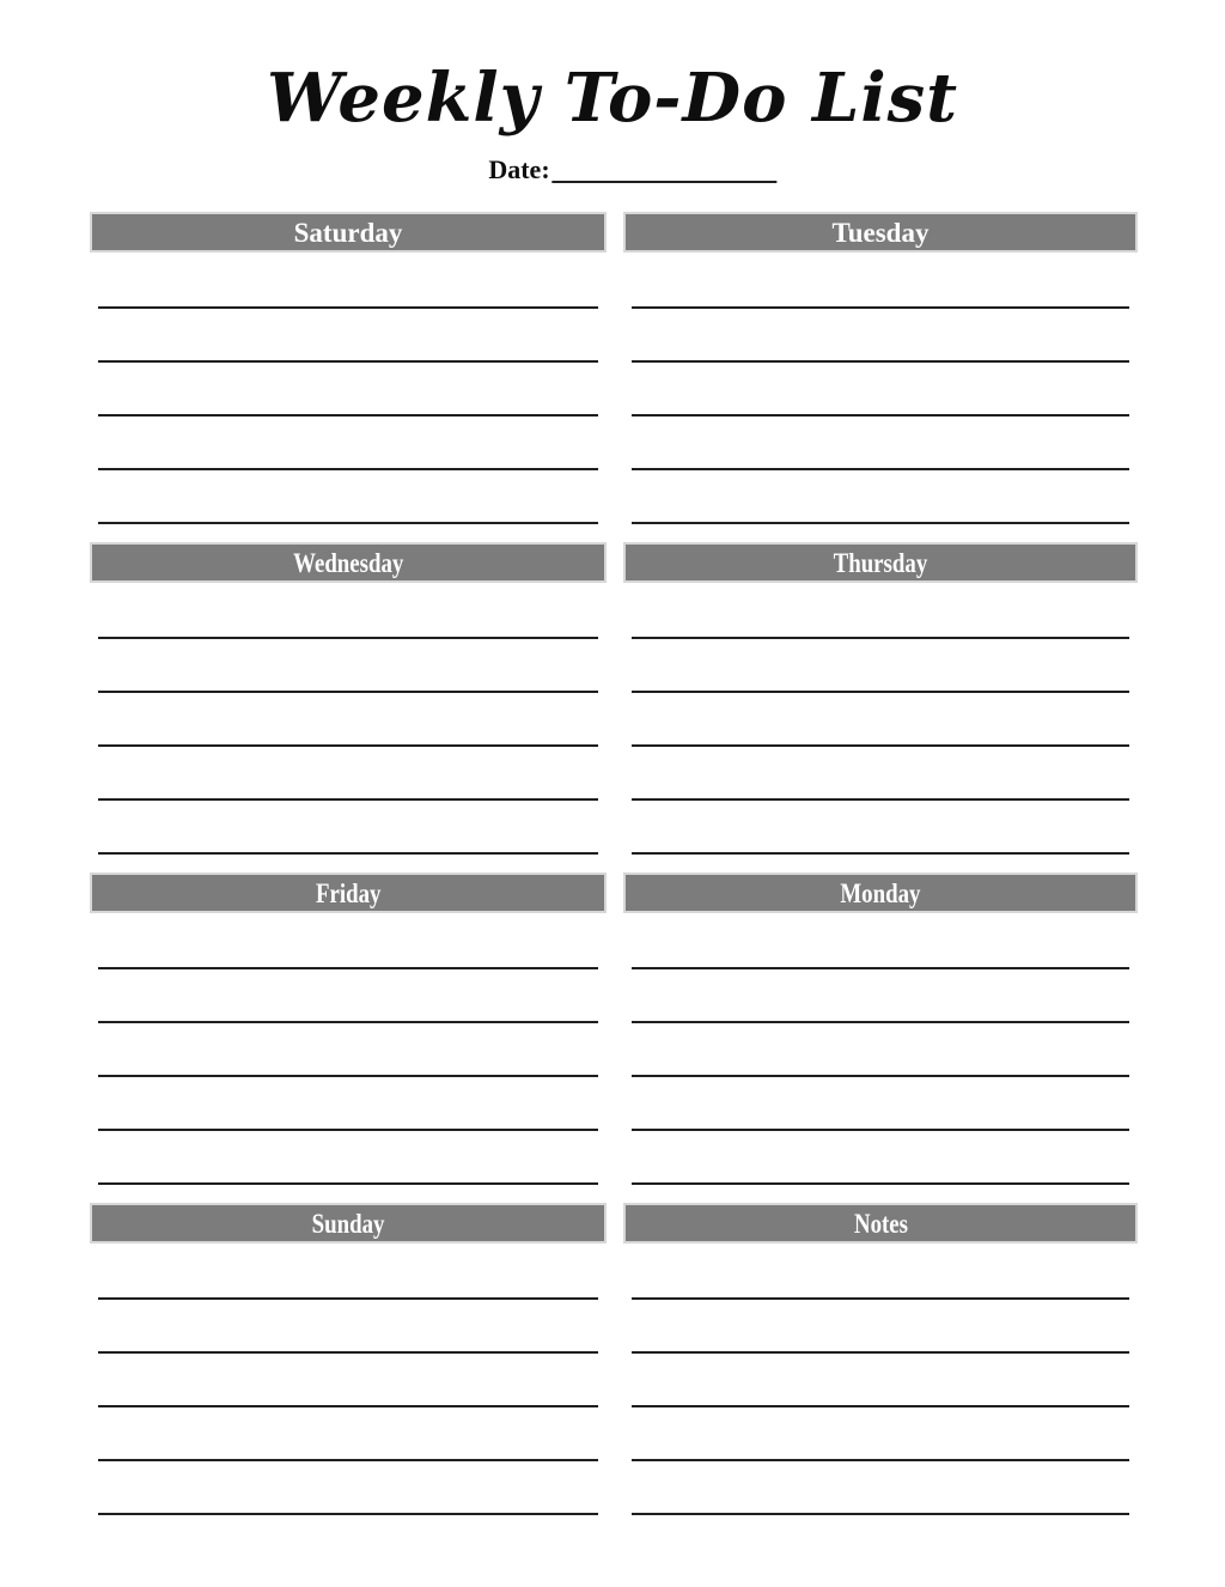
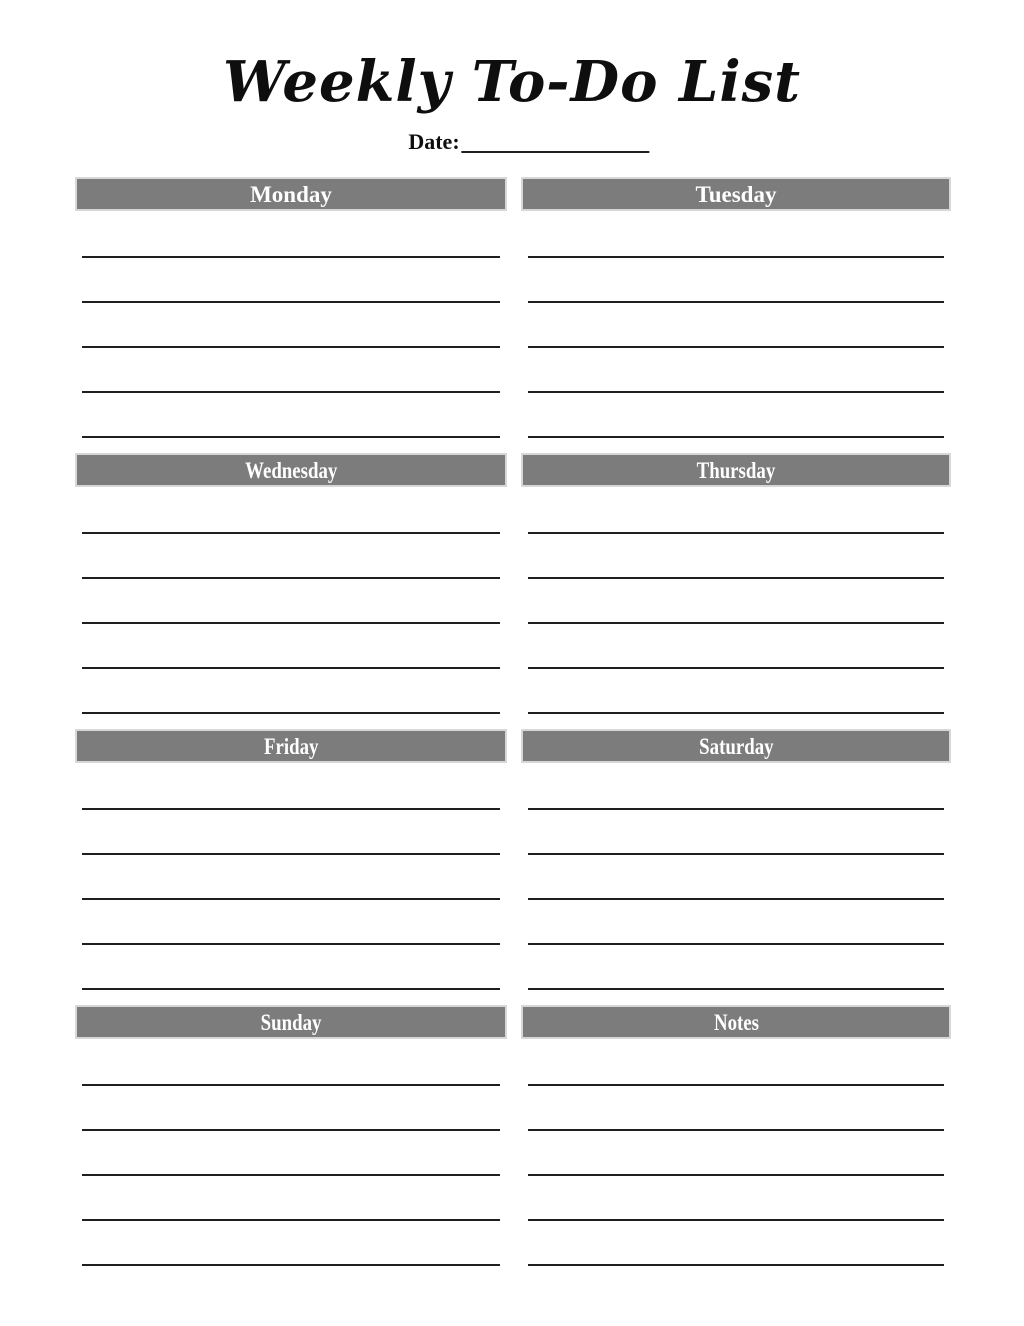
  Weekly To-Do List
  Date:
- Saturday
+ Monday
  Tuesday
  Wednesday
  Thursday
  Friday
- Monday
+ Saturday
  Sunday
  Notes
